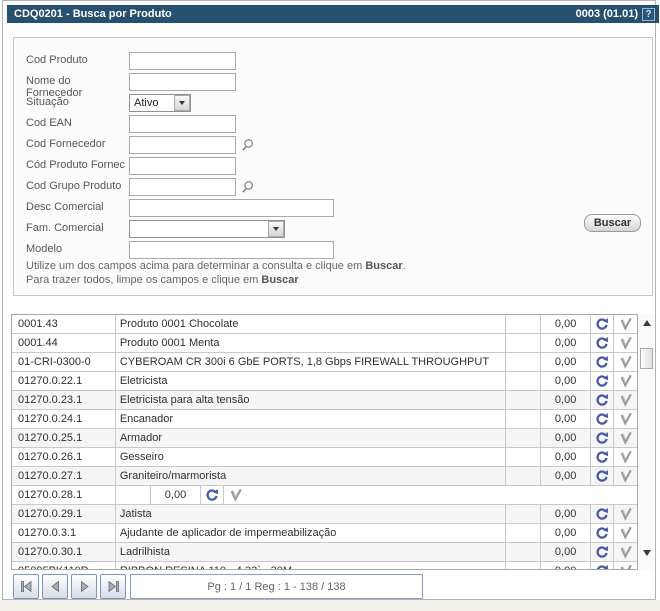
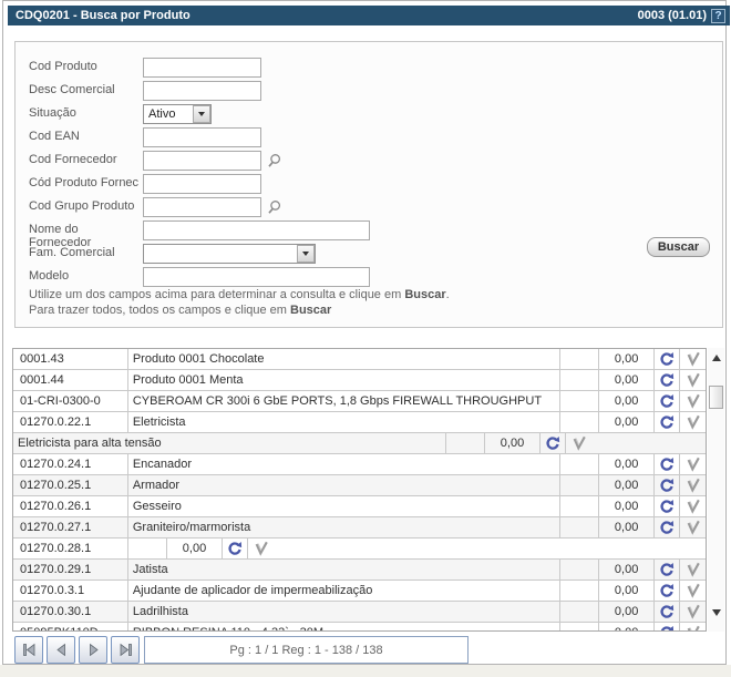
  CDQ0201 - Busca por Produto
  0003 (01.01)
  ?
  Cod Produto
- Nome do Fornecedor
+ Desc Comercial
  Situação
  Ativo
  Cod EAN
  Cod Fornecedor
  Cód Produto Fornec
  Cod Grupo Produto
- Desc Comercial
+ Nome do Fornecedor
  Fam. Comercial
  Modelo
  Buscar
  Utilize um dos campos acima para determinar a consulta e clique em Buscar.
- Para trazer todos, limpe os campos e clique em Buscar
+ Para trazer todos, todos os campos e clique em Buscar
  0001.43
  Produto 0001 Chocolate
  0,00
  0001.44
  Produto 0001 Menta
  0,00
  01-CRI-0300-0
  CYBEROAM CR 300i 6 GbE PORTS, 1,8 Gbps FIREWALL THROUGHPUT
  0,00
  01270.0.22.1
  Eletricista
  0,00
- 01270.0.23.1
  Eletricista para alta tensão
  0,00
  01270.0.24.1
  Encanador
  0,00
  01270.0.25.1
  Armador
  0,00
  01270.0.26.1
  Gesseiro
  0,00
  01270.0.27.1
  Graniteiro/marmorista
  0,00
  01270.0.28.1
  0,00
  01270.0.29.1
  Jatista
  0,00
  01270.0.3.1
  Ajudante de aplicador de impermeabilização
  0,00
  01270.0.30.1
  Ladrilhista
  0,00
  Pg : 1 / 1 Reg : 1 - 138 / 138
